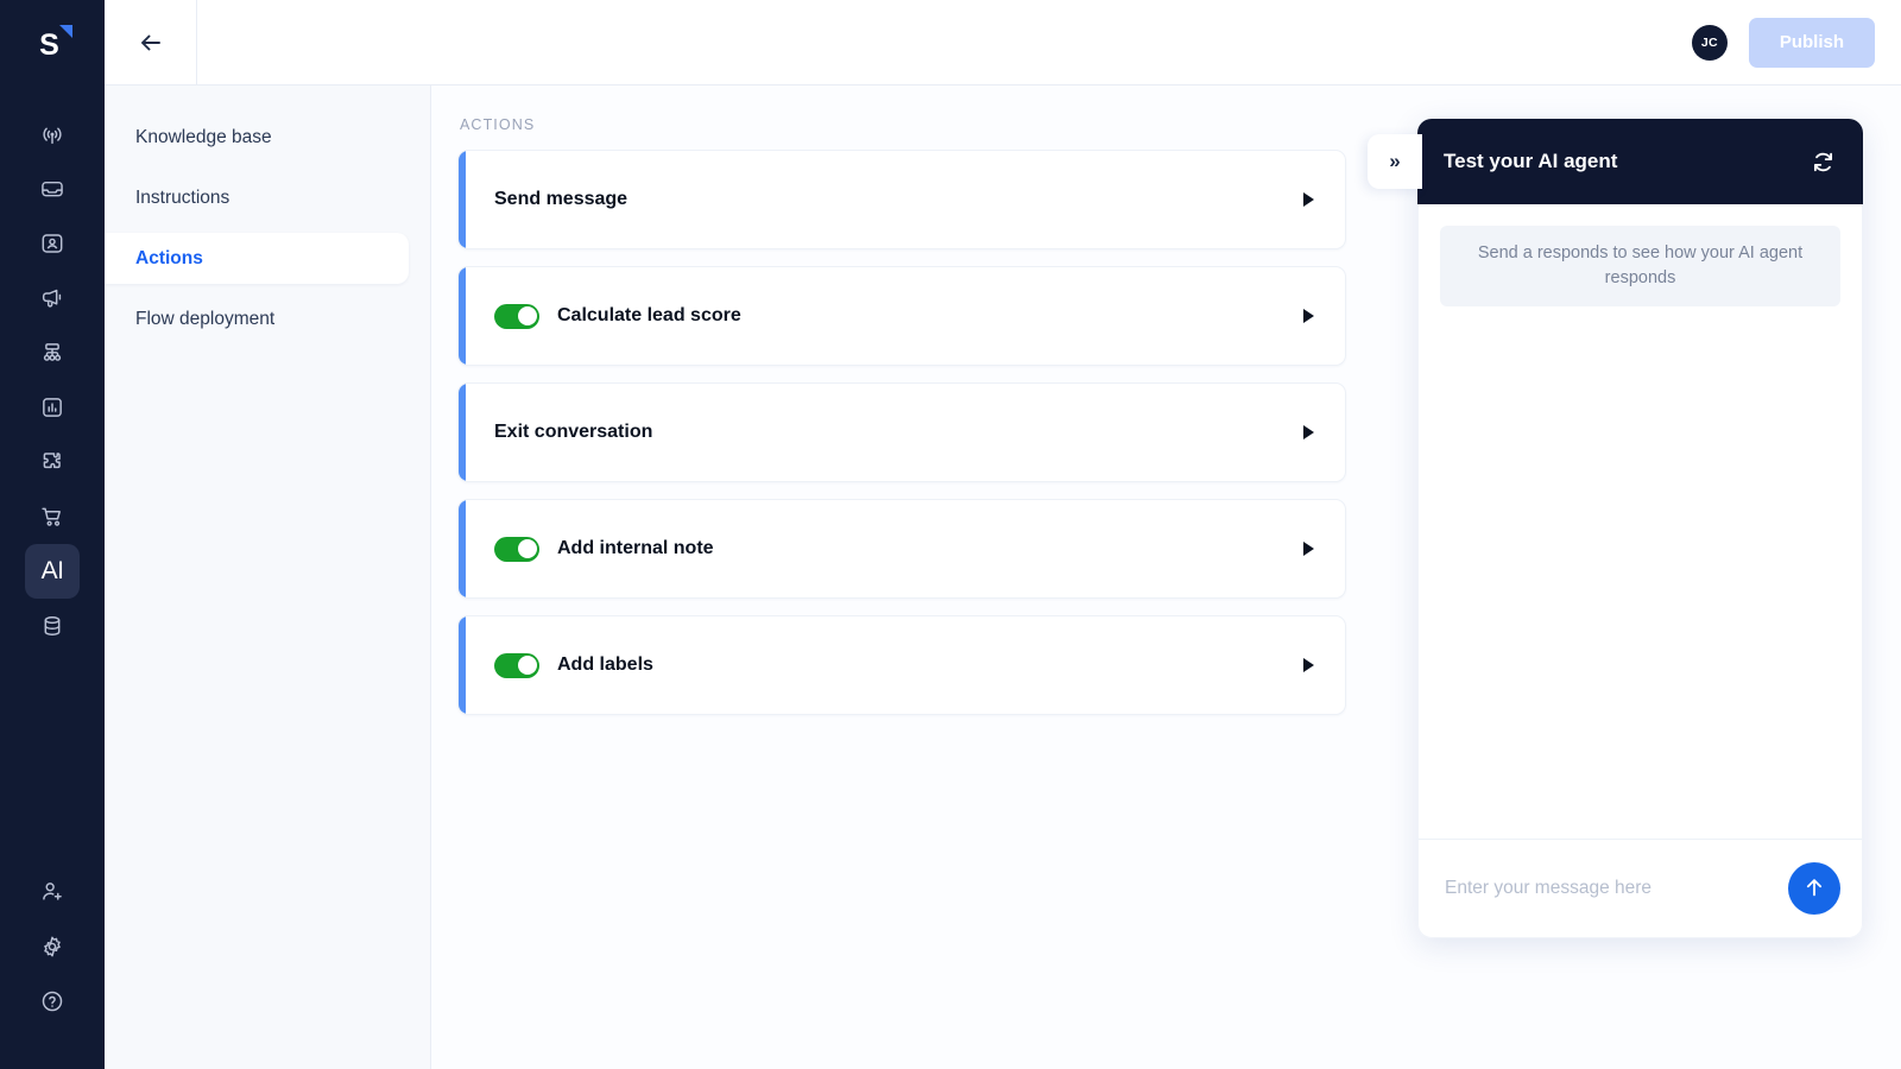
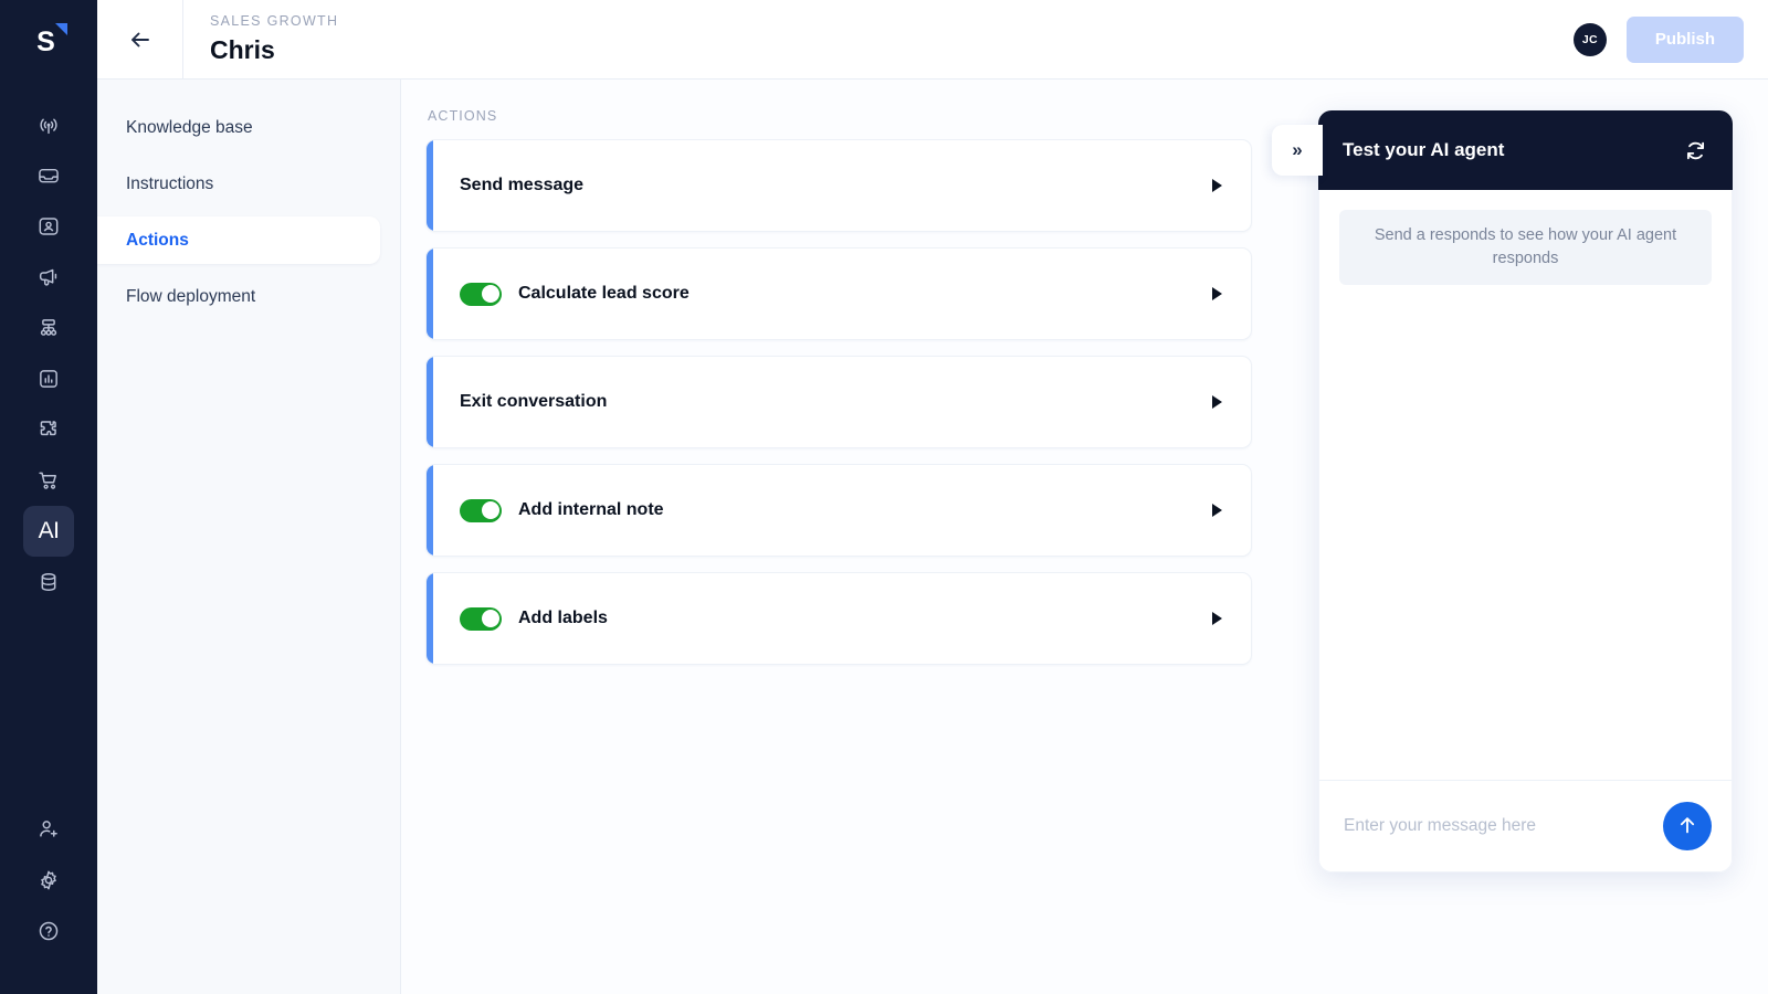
  S
  AI
+ SALES GROWTH
+ Chris
  JC
  Publish
  Knowledge base
  Instructions
  Actions
  Flow deployment
  ACTIONS
  Send message
  Calculate lead score
  Exit conversation
  Add internal note
  Add labels
  »
  Test your AI agent
  Send a responds to see how your AI agent responds
  Enter your message here
